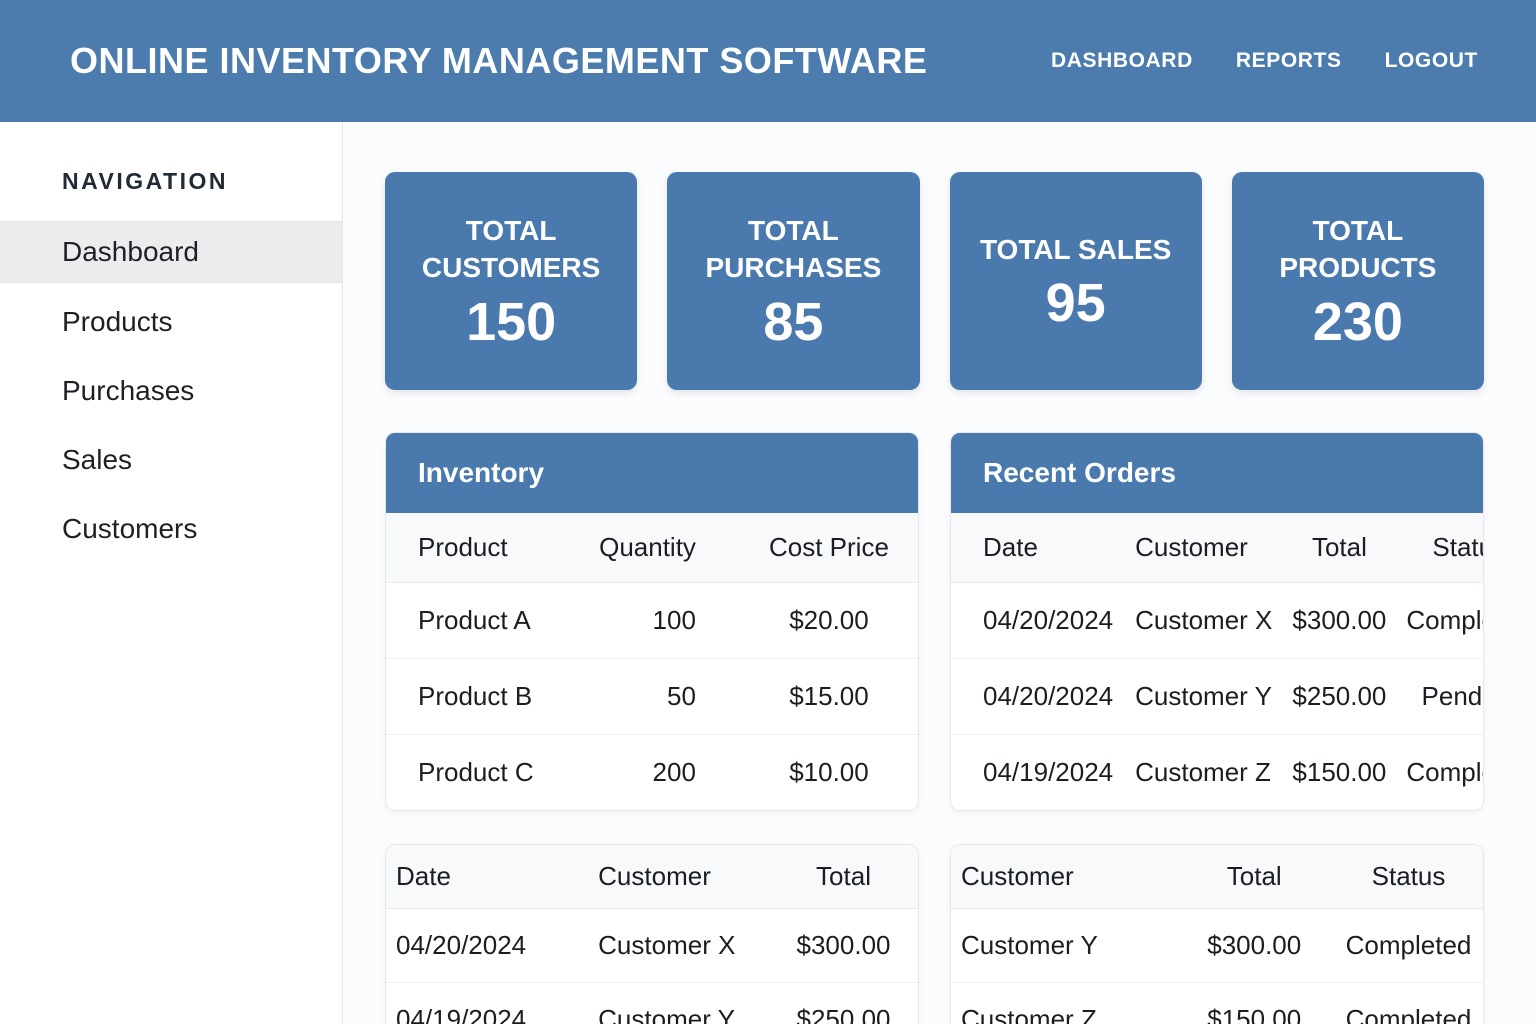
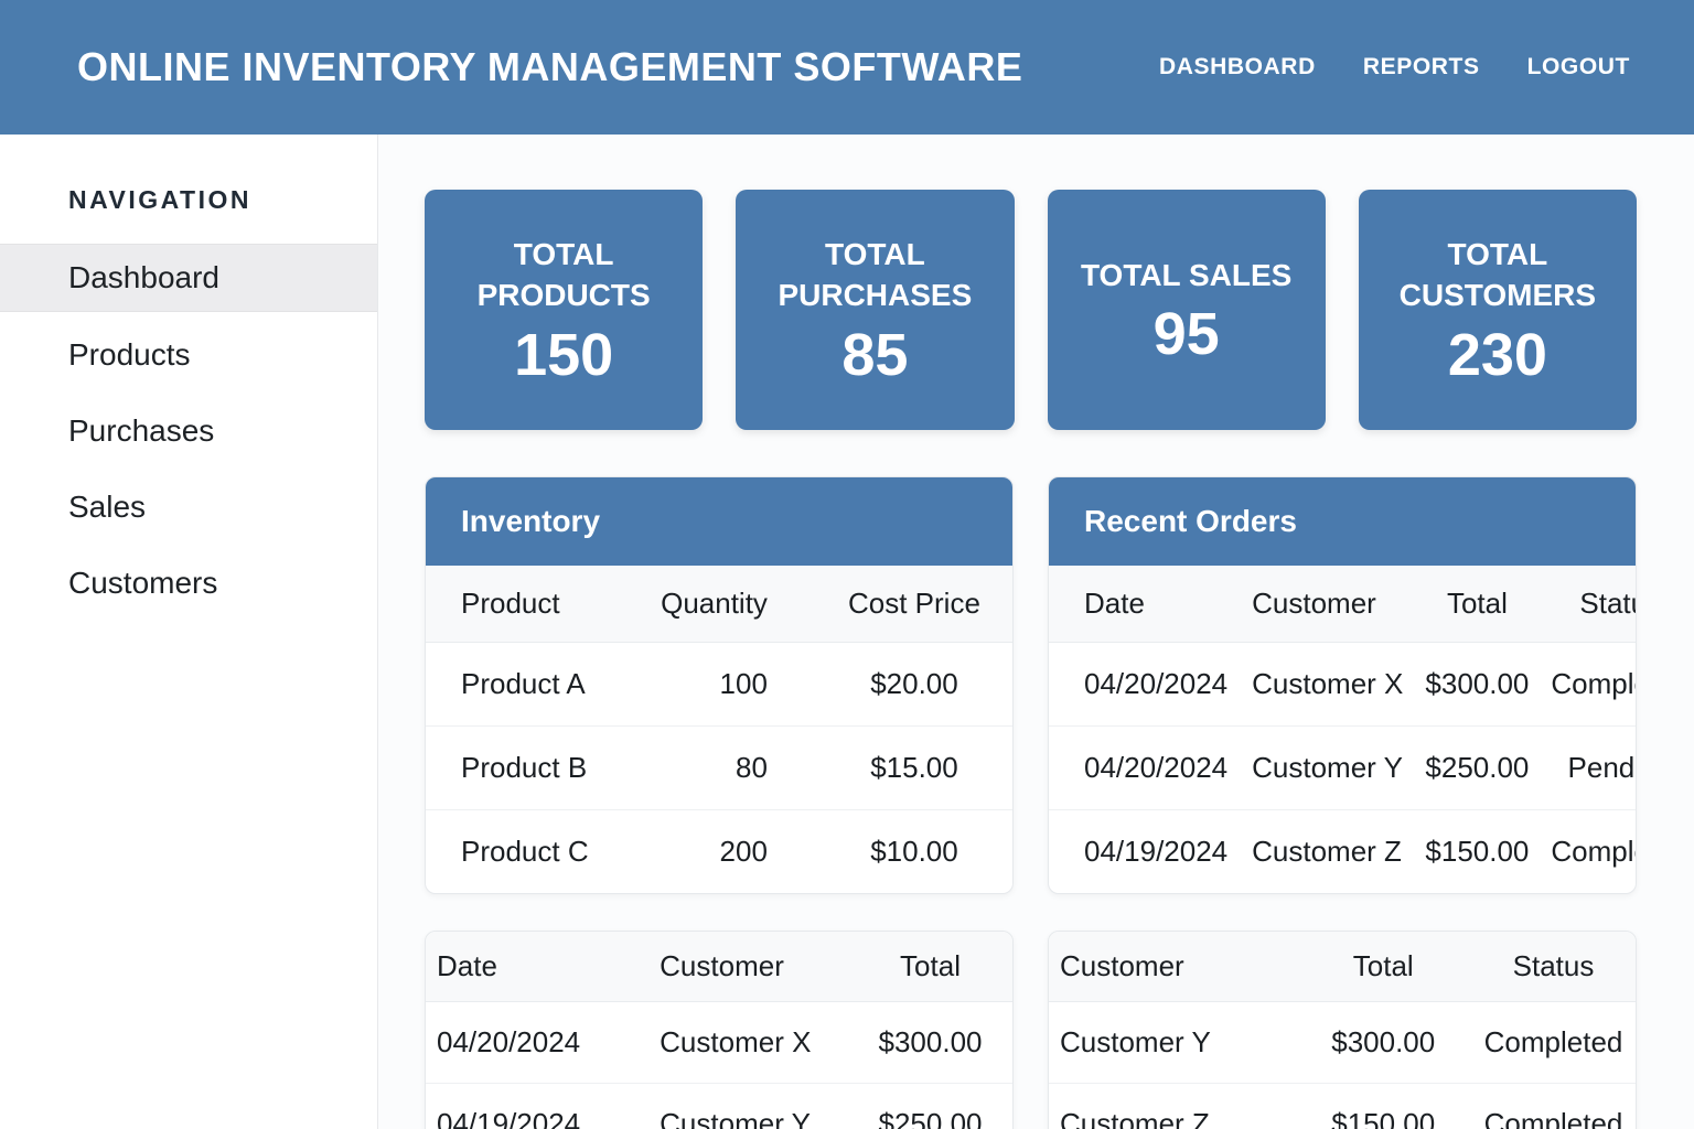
  ONLINE INVENTORY MANAGEMENT SOFTWARE
  DASHBOARD
  REPORTS
  LOGOUT
  NAVIGATION
  Dashboard
  Products
  Purchases
  Sales
  Customers
- TOTAL CUSTOMERS
+ TOTAL PRODUCTS
  150
  TOTAL PURCHASES
  85
  TOTAL SALES
  95
- TOTAL PRODUCTS
+ TOTAL CUSTOMERS
  230
  Inventory
  Product	Quantity	Cost Price
  Product A	100	$20.00
- Product B	50	$15.00
+ Product B	80	$15.00
  Product C	200	$10.00
  Recent Orders
  Date	Customer	Total	Stat
  04/20/2024	Customer X	$300.00	Compl
  04/20/2024	Customer Y	$250.00	Pend
  04/19/2024	Customer Z	$150.00	Compl
  Date	Customer	Total
  04/20/2024	Customer X	$300.00
  04/19/2024	Customer Y	$250.00
  Customer	Total	Status
  Customer Y	$300.00	Completed
  Customer Z	$150.00	Completed
